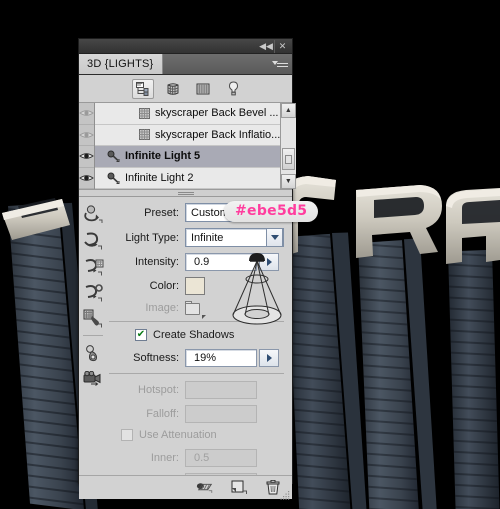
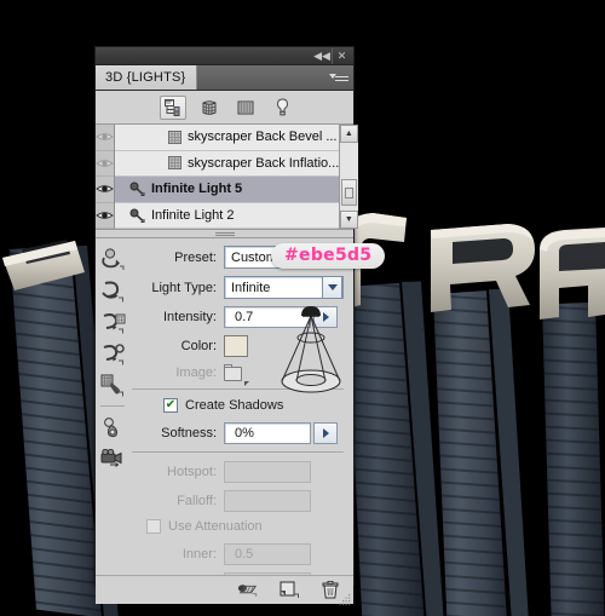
  ◀◀
  ✕
  3D {LIGHTS}
  skyscraper Back Bevel ...
  skyscraper Back Inflatio...
  Infinite Light 5
  Infinite Light 2
  Preset:
  Custo
  Light Type:
  Infinite
  Intensity:
- 0.9
+ 0.7
  Color:
  #ebe5d5
  Image:
  ✔
  Create Shadows
  Softness:
- 19%
+ 0%
  Hotspot:
  Falloff:
  Use Attenuation
  Inner:
  0.5
